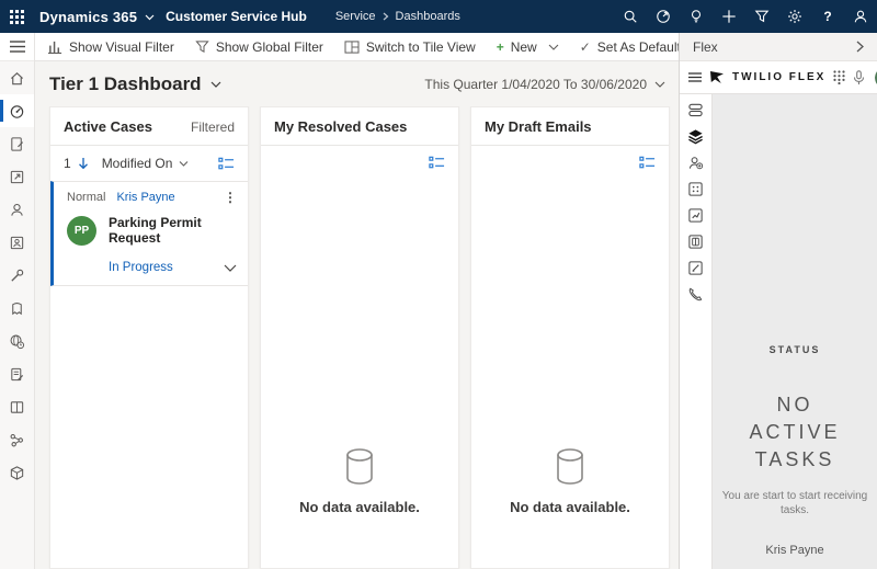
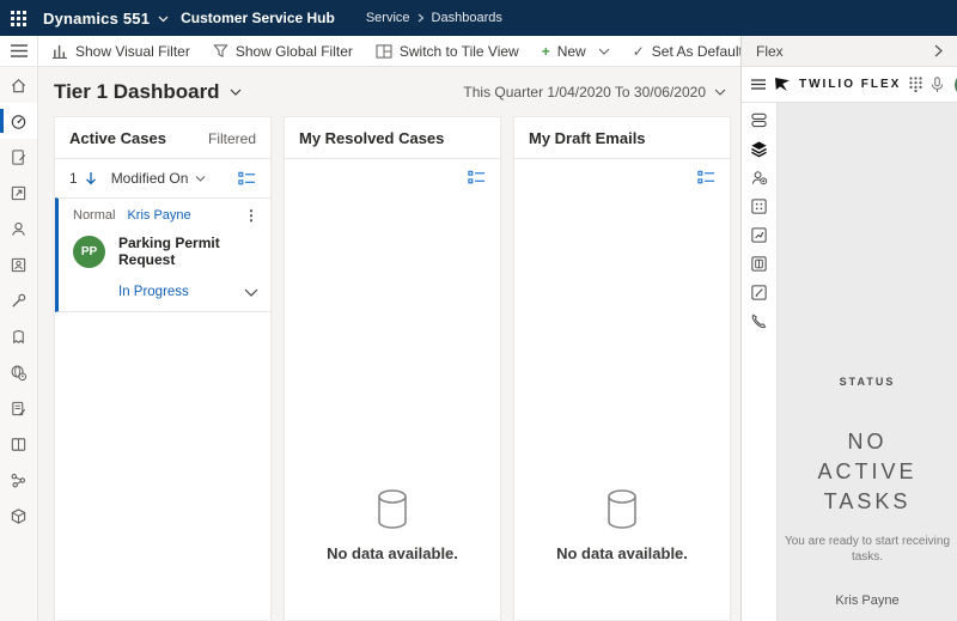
- Dynamics 365
+ Dynamics 551
  Customer Service Hub
  Service
  Dashboards
- ?
  Show Visual Filter
  Show Global Filter
  Switch to Tile View
  +
  New
  ✓
  Set As Defaul
  Tier 1 Dashboard
  This Quarter 1/04/2020 To 30/06/2020
  Active Cases
  Filtered
  1
  Modified On
  Normal
  Kris Payne
  ⋮
  PP
  Parking Permit Request
  In Progress
  My Resolved Cases
  No data available.
  My Draft Emails
  No data available.
  Flex
  TWILIO FLEX
  STATUS
  NO ACTIVE TASKS
- You are start to start receiving tasks.
+ You are ready to start receiving tasks.
  Kris Payne
